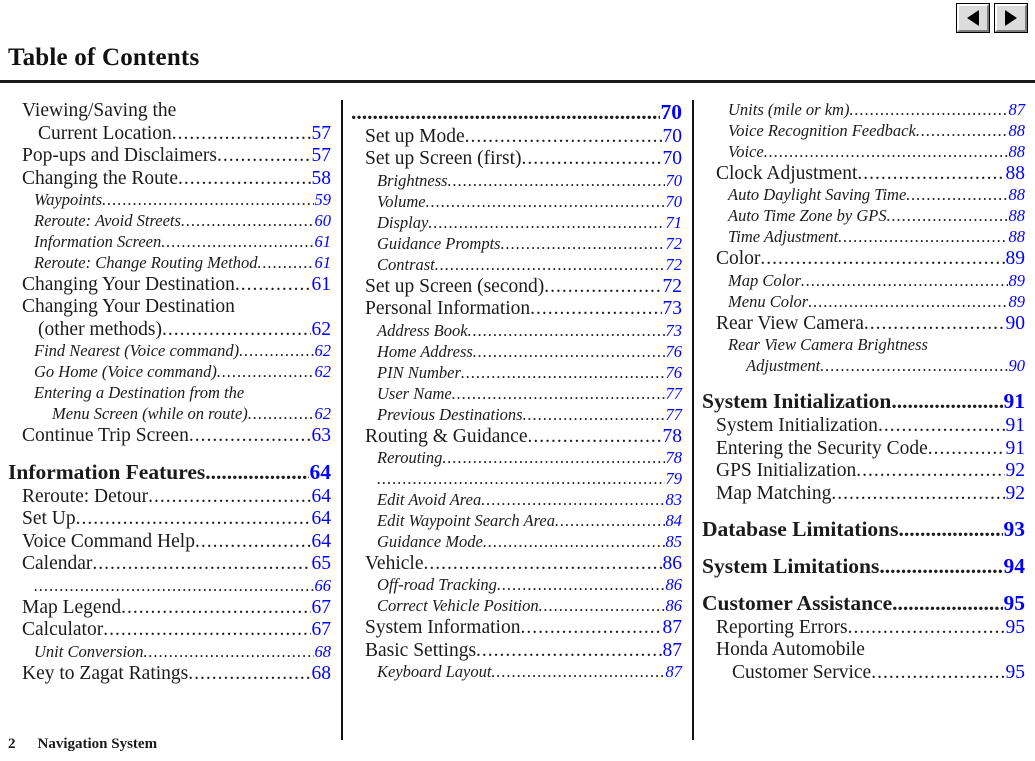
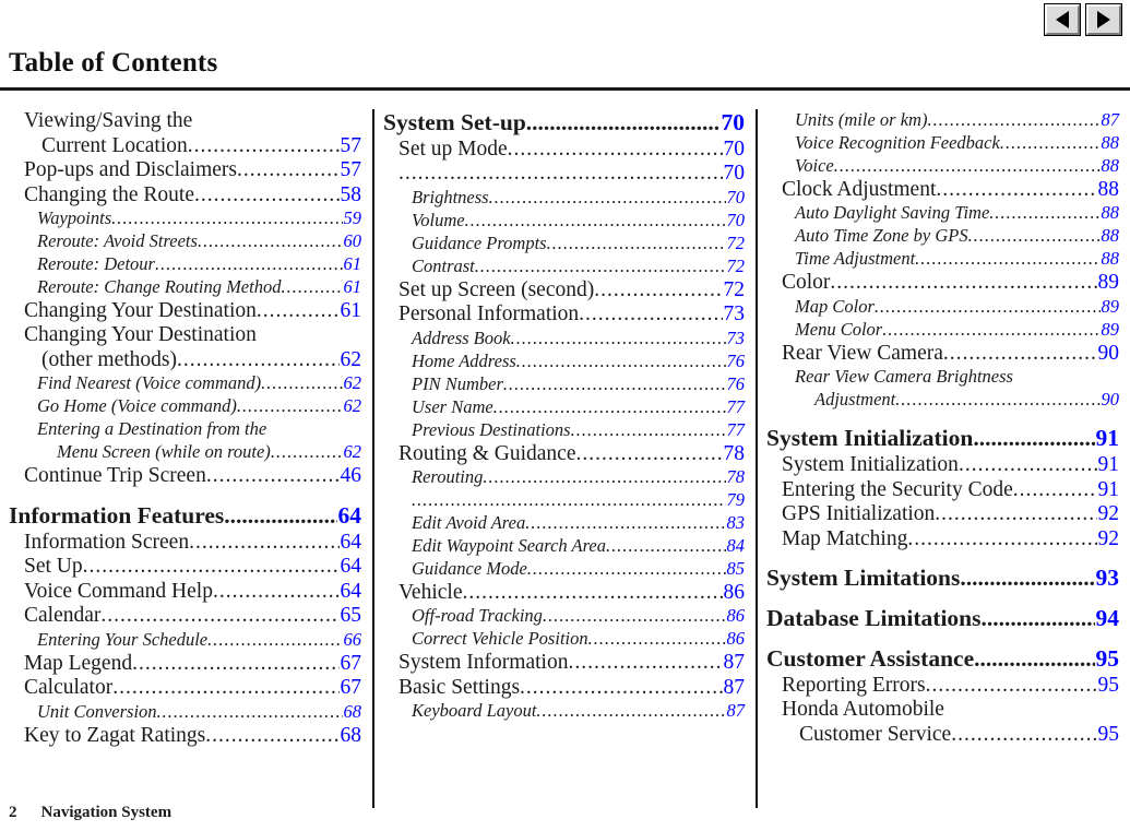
  Table of Contents
  Viewing/Saving the
  Current Location
  57
  Pop-ups and Disclaimers
  57
  Changing the Route
  58
  Waypoints
  59
  Reroute: Avoid Streets
  60
- Information Screen
+ Reroute: Detour
  61
  Reroute: Change Routing Method
  61
  Changing Your Destination
  61
  Changing Your Destination
  (other methods)
  62
  Find Nearest (Voice command)
  62
  Go Home (Voice command)
  62
  Entering a Destination from the
  Menu Screen (while on route)
  62
  Continue Trip Screen
- 63
+ 46
  Information Features
  64
- Reroute: Detour
+ Information Screen
  64
  Set Up
  64
  Voice Command Help
  64
  Calendar
  65
+ Entering Your Schedule
  66
  Map Legend
  67
  Calculator
  67
  Unit Conversion
  68
  Key to Zagat Ratings
  68
+ System Set-up
  70
  Set up Mode
  70
- Set up Screen (first)
  70
  Brightness
  70
  Volume
  70
- Display
- 71
  Guidance Prompts
  72
  Contrast
  72
  Set up Screen (second)
  72
  Personal Information
  73
  Address Book
  73
  Home Address
  76
  PIN Number
  76
  User Name
  77
  Previous Destinations
  77
  Routing & Guidance
  78
  Rerouting
  78
  79
  Edit Avoid Area
  83
  Edit Waypoint Search Area
  84
  Guidance Mode
  85
  Vehicle
  86
  Off-road Tracking
  86
  Correct Vehicle Position
  86
  System Information
  87
  Basic Settings
  87
  Keyboard Layout
  87
  Units (mile or km)
  87
  Voice Recognition Feedback
  88
  Voice
  88
  Clock Adjustment
  88
  Auto Daylight Saving Time
  88
  Auto Time Zone by GPS
  88
  Time Adjustment
  88
  Color
  89
  Map Color
  89
  Menu Color
  89
  Rear View Camera
  90
  Rear View Camera Brightness
  Adjustment
  90
  System Initialization
  91
  System Initialization
  91
  Entering the Security Code
  91
  GPS Initialization
  92
  Map Matching
  92
- Database Limitations
+ System Limitations
  93
- System Limitations
+ Database Limitations
  94
  Customer Assistance
  95
  Reporting Errors
  95
  Honda Automobile
  Customer Service
  95
  2
  Navigation System
